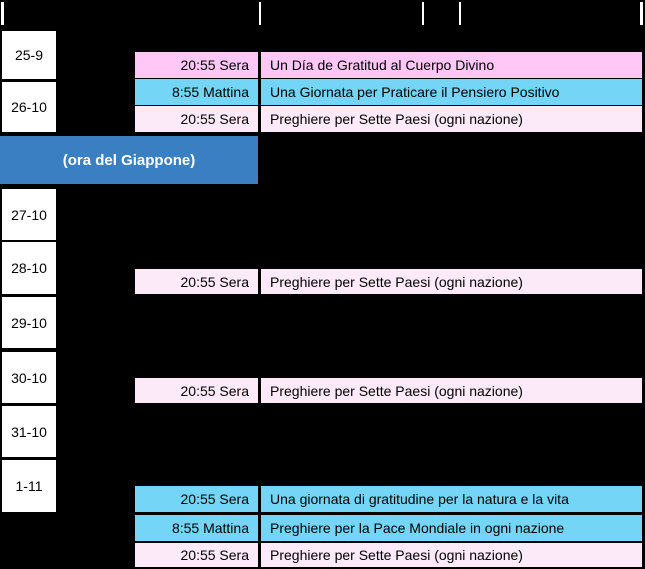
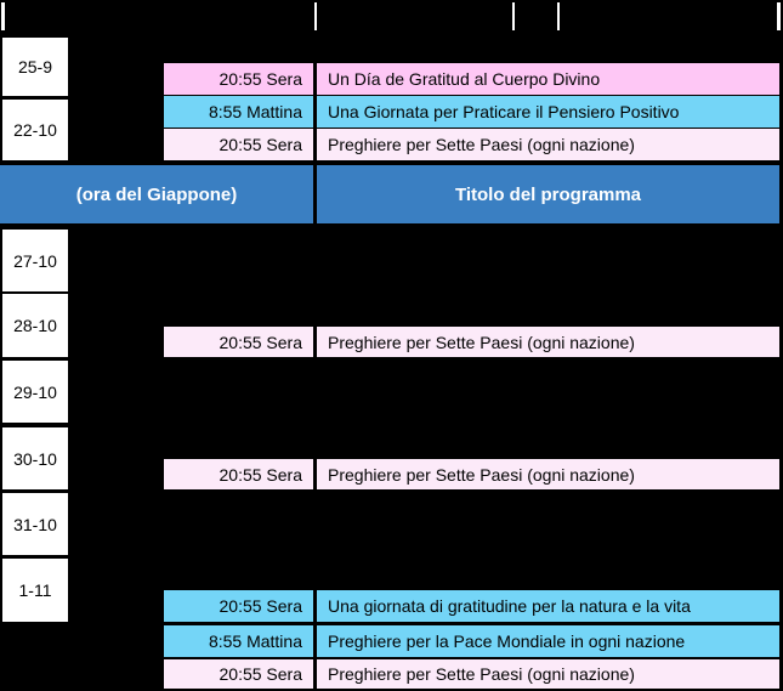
  25-9
  20:55 Sera
  Un Día de Gratitud al Cuerpo Divino
- 26-10
+ 22-10
  8:55 Mattina
  Una Giornata per Praticare il Pensiero Positivo
  20:55 Sera
  Preghiere per Sette Paesi (ogni nazione)
  27-10
  28-10
  20:55 Sera
  Preghiere per Sette Paesi (ogni nazione)
  29-10
  30-10
  20:55 Sera
  Preghiere per Sette Paesi (ogni nazione)
  31-10
  1-11
  20:55 Sera
  Una giornata di gratitudine per la natura e la vita
  8:55 Mattina
  Preghiere per la Pace Mondiale in ogni nazione
  20:55 Sera
  Preghiere per Sette Paesi (ogni nazione)
  (ora del Giappone)
+ Titolo del programma
